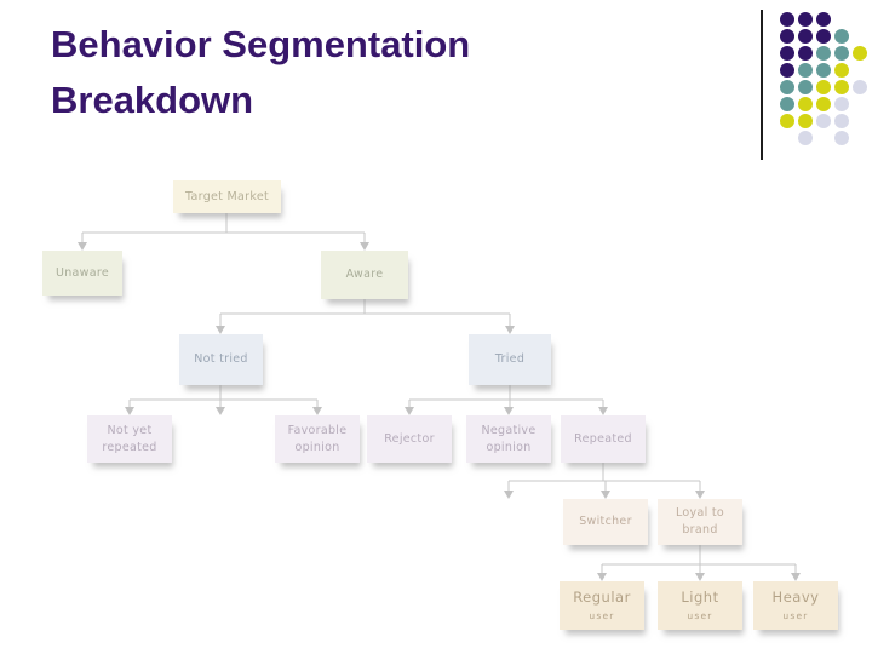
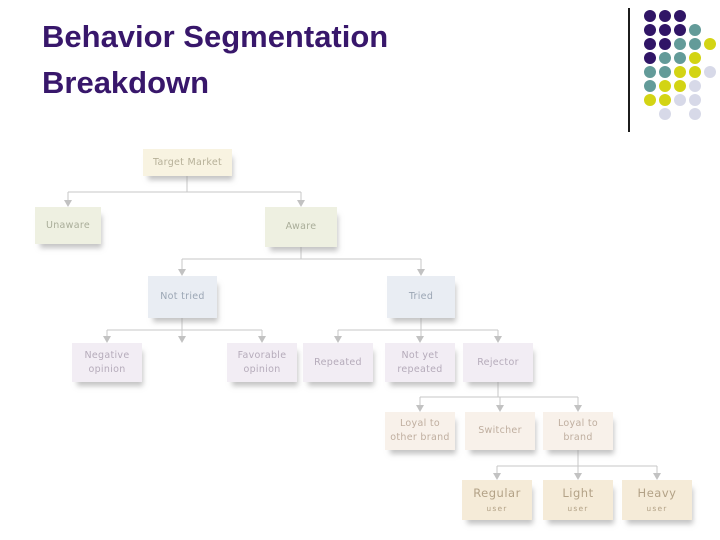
  Behavior Segmentation
  Breakdown
  Target Market
  Unaware
  Aware
  Not tried
  Tried
- Not yet repeated
+ Negative opinion
  Favorable opinion
- Rejector
+ Repeated
- Negative opinion
+ Not yet repeated
- Repeated
+ Rejector
+ Loyal to other brand
  Switcher
  Loyal to brand
  Regular
  user
  Light
  user
  Heavy
  user
